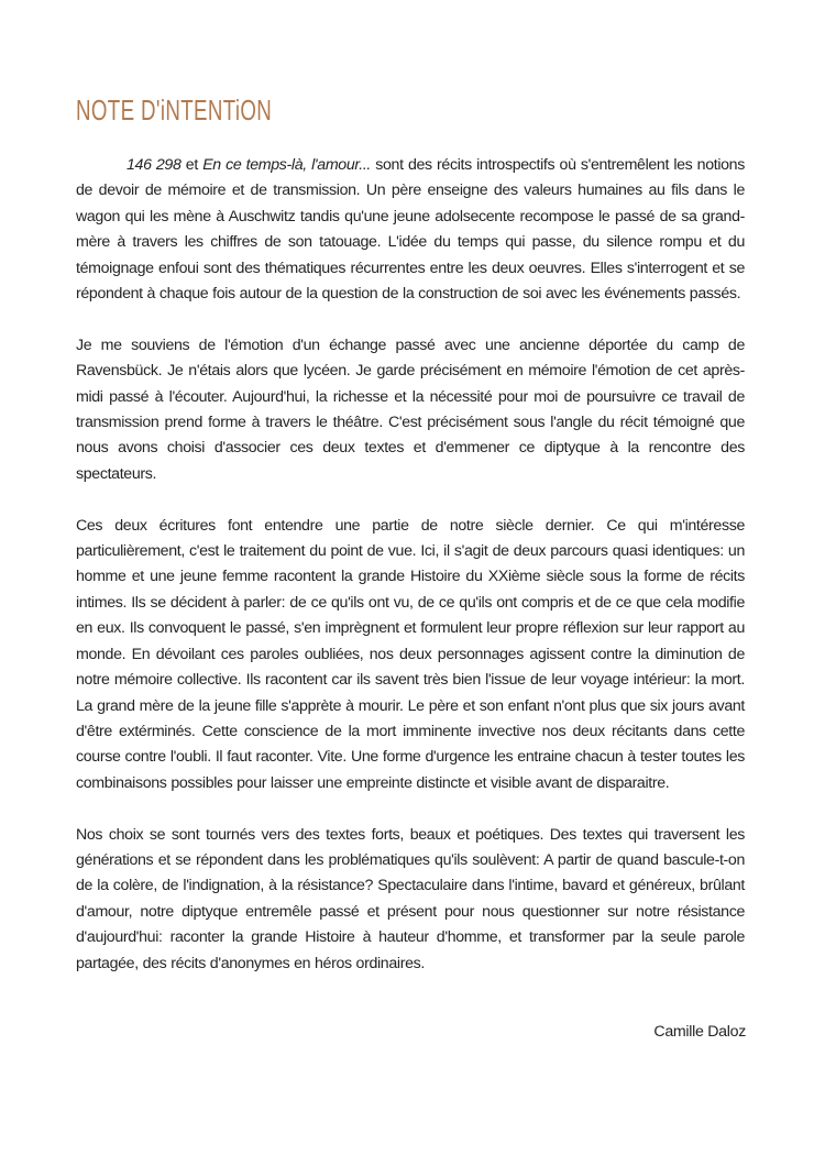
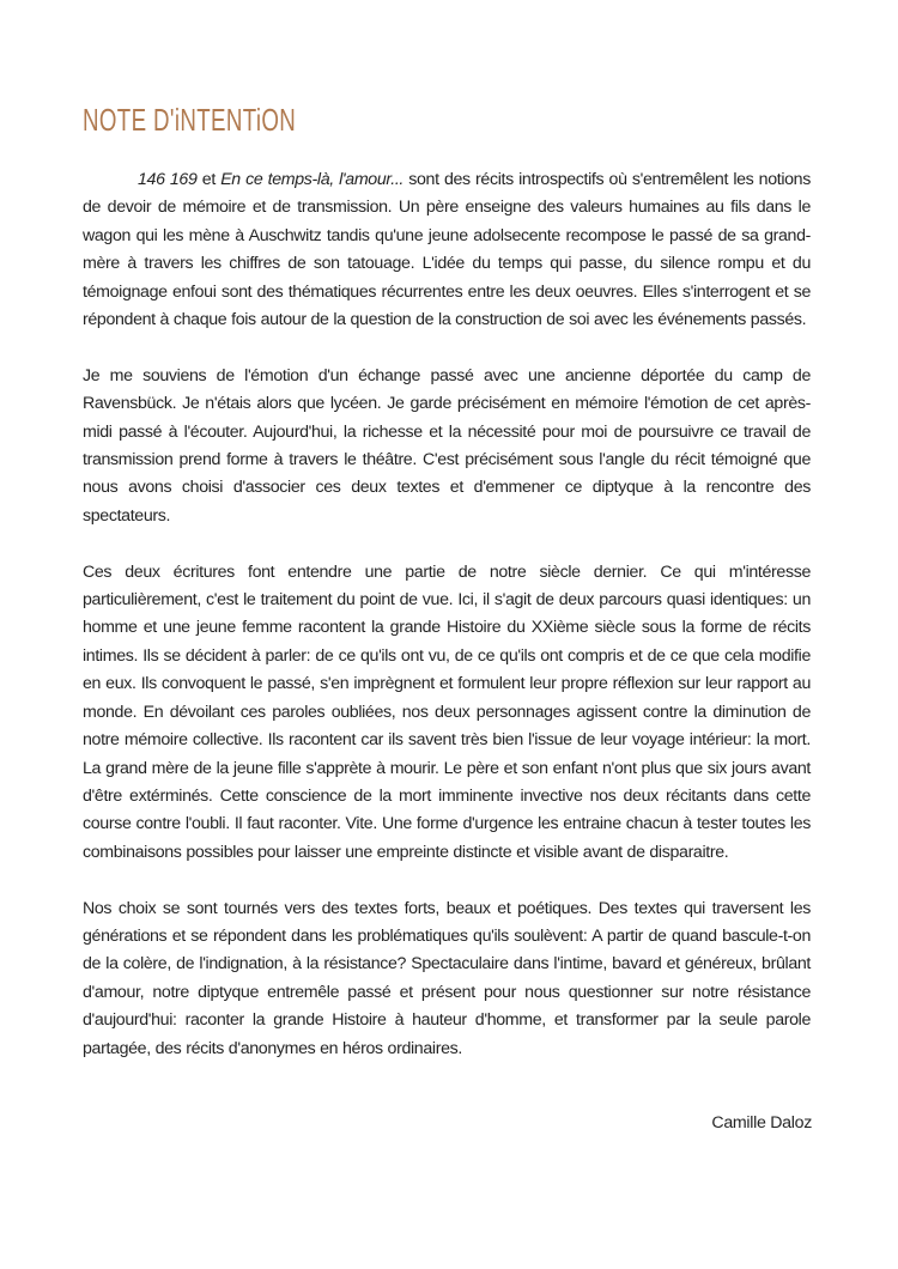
  NOTE D'iNTENTiON
- 146 298 et En ce temps-là, l'amour... sont des récits introspectifs où s'entremêlent les notions de devoir de mémoire et de transmission. Un père enseigne des valeurs humaines au fils dans le wagon qui les mène à Auschwitz tandis qu'une jeune adolsecente recompose le passé de sa grand-mère à travers les chiffres de son tatouage. L'idée du temps qui passe, du silence rompu et du témoignage enfoui sont des thématiques récurrentes entre les deux oeuvres. Elles s'interrogent et se répondent à chaque fois autour de la question de la construction de soi avec les événements passés.
+ 146 169 et En ce temps-là, l'amour... sont des récits introspectifs où s'entremêlent les notions de devoir de mémoire et de transmission. Un père enseigne des valeurs humaines au fils dans le wagon qui les mène à Auschwitz tandis qu'une jeune adolsecente recompose le passé de sa grand-mère à travers les chiffres de son tatouage. L'idée du temps qui passe, du silence rompu et du témoignage enfoui sont des thématiques récurrentes entre les deux oeuvres. Elles s'interrogent et se répondent à chaque fois autour de la question de la construction de soi avec les événements passés.
  Je me souviens de l'émotion d'un échange passé avec une ancienne déportée du camp de Ravensbück. Je n'étais alors que lycéen. Je garde précisément en mémoire l'émotion de cet après-midi passé à l'écouter. Aujourd'hui, la richesse et la nécessité pour moi de poursuivre ce travail de transmission prend forme à travers le théâtre. C'est précisément sous l'angle du récit témoigné que nous avons choisi d'associer ces deux textes et d'emmener ce diptyque à la rencontre des spectateurs.
  Ces deux écritures font entendre une partie de notre siècle dernier. Ce qui m'intéresse particulièrement, c'est le traitement du point de vue. Ici, il s'agit de deux parcours quasi identiques: un homme et une jeune femme racontent la grande Histoire du XXième siècle sous la forme de récits intimes. Ils se décident à parler: de ce qu'ils ont vu, de ce qu'ils ont compris et de ce que cela modifie en eux. Ils convoquent le passé, s'en imprègnent et formulent leur propre réflexion sur leur rapport au monde. En dévoilant ces paroles oubliées, nos deux personnages agissent contre la diminution de notre mémoire collective. Ils racontent car ils savent très bien l'issue de leur voyage intérieur: la mort. La grand mère de la jeune fille s'apprète à mourir. Le père et son enfant n'ont plus que six jours avant d'être extérminés. Cette conscience de la mort imminente invective nos deux récitants dans cette course contre l'oubli. Il faut raconter. Vite. Une forme d'urgence les entraine chacun à tester toutes les combinaisons possibles pour laisser une empreinte distincte et visible avant de disparaitre.
  Nos choix se sont tournés vers des textes forts, beaux et poétiques. Des textes qui traversent les générations et se répondent dans les problématiques qu'ils soulèvent: A partir de quand bascule-t-on de la colère, de l'indignation, à la résistance? Spectaculaire dans l'intime, bavard et généreux, brûlant d'amour, notre diptyque entremêle passé et présent pour nous questionner sur notre résistance d'aujourd'hui: raconter la grande Histoire à hauteur d'homme, et transformer par la seule parole partagée, des récits d'anonymes en héros ordinaires.
  Camille Daloz
